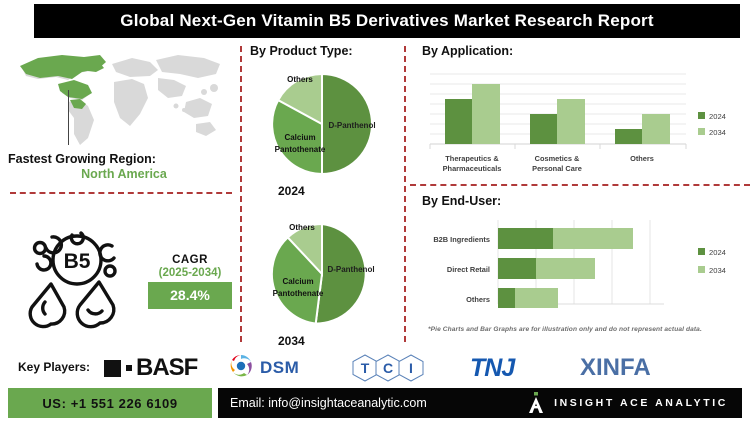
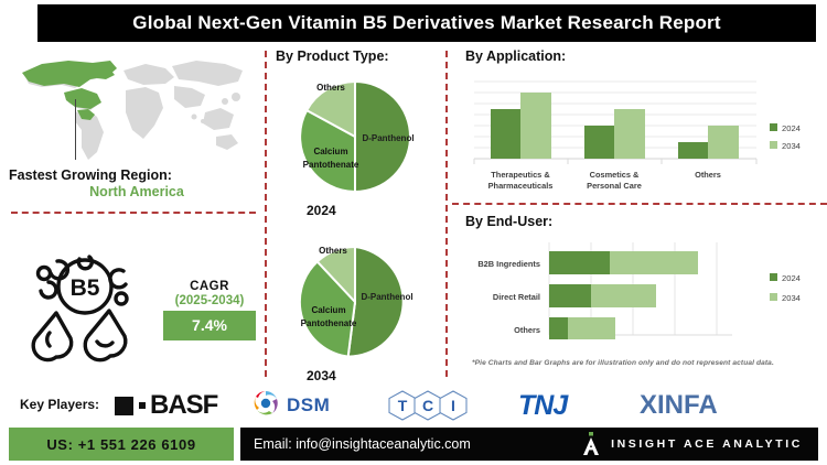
  Global Next-Gen Vitamin B5 Derivatives Market Research Report
  Fastest Growing Region:
  North America
  B5
  CAGR
  (2025-2034)
- 28.4%
+ 7.4%
  By Product Type:
  D-Panthenol
  Calcium
  Pantothenate
  Others
  2024
  D-Panthenol
  Calcium
  Pantothenate
  Others
  2034
  By Application:
  Therapeutics &
  Pharmaceuticals
  Cosmetics &
  Personal Care
  Others
  2024
  2034
  By End-User:
  B2B Ingredients
  Direct Retail
  Others
  2024
  2034
  Key Players:
  BASF
  DSM
  T
  C
  I
  TNJ
  XINFA
  US: +1 551 226 6109
  Email: info@insightaceanalytic.com
  INSIGHT ACE ANALYTIC
